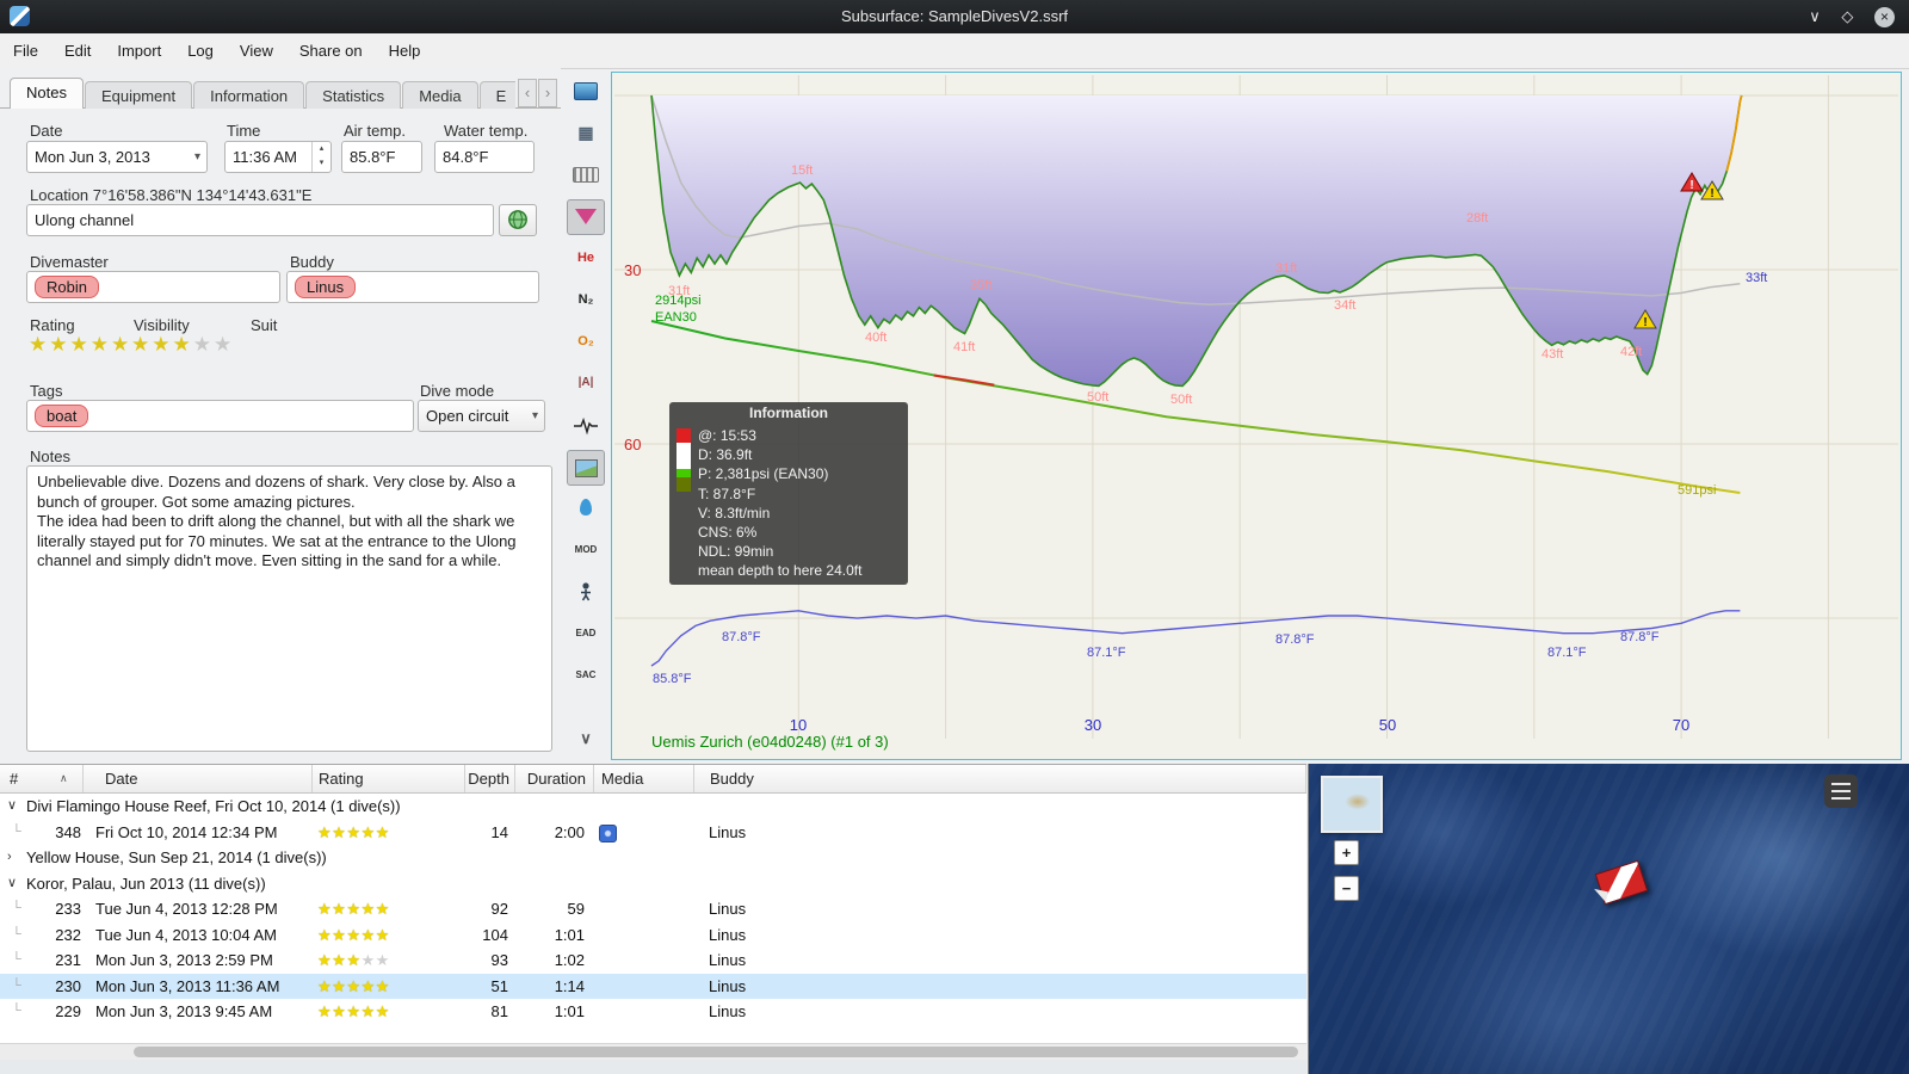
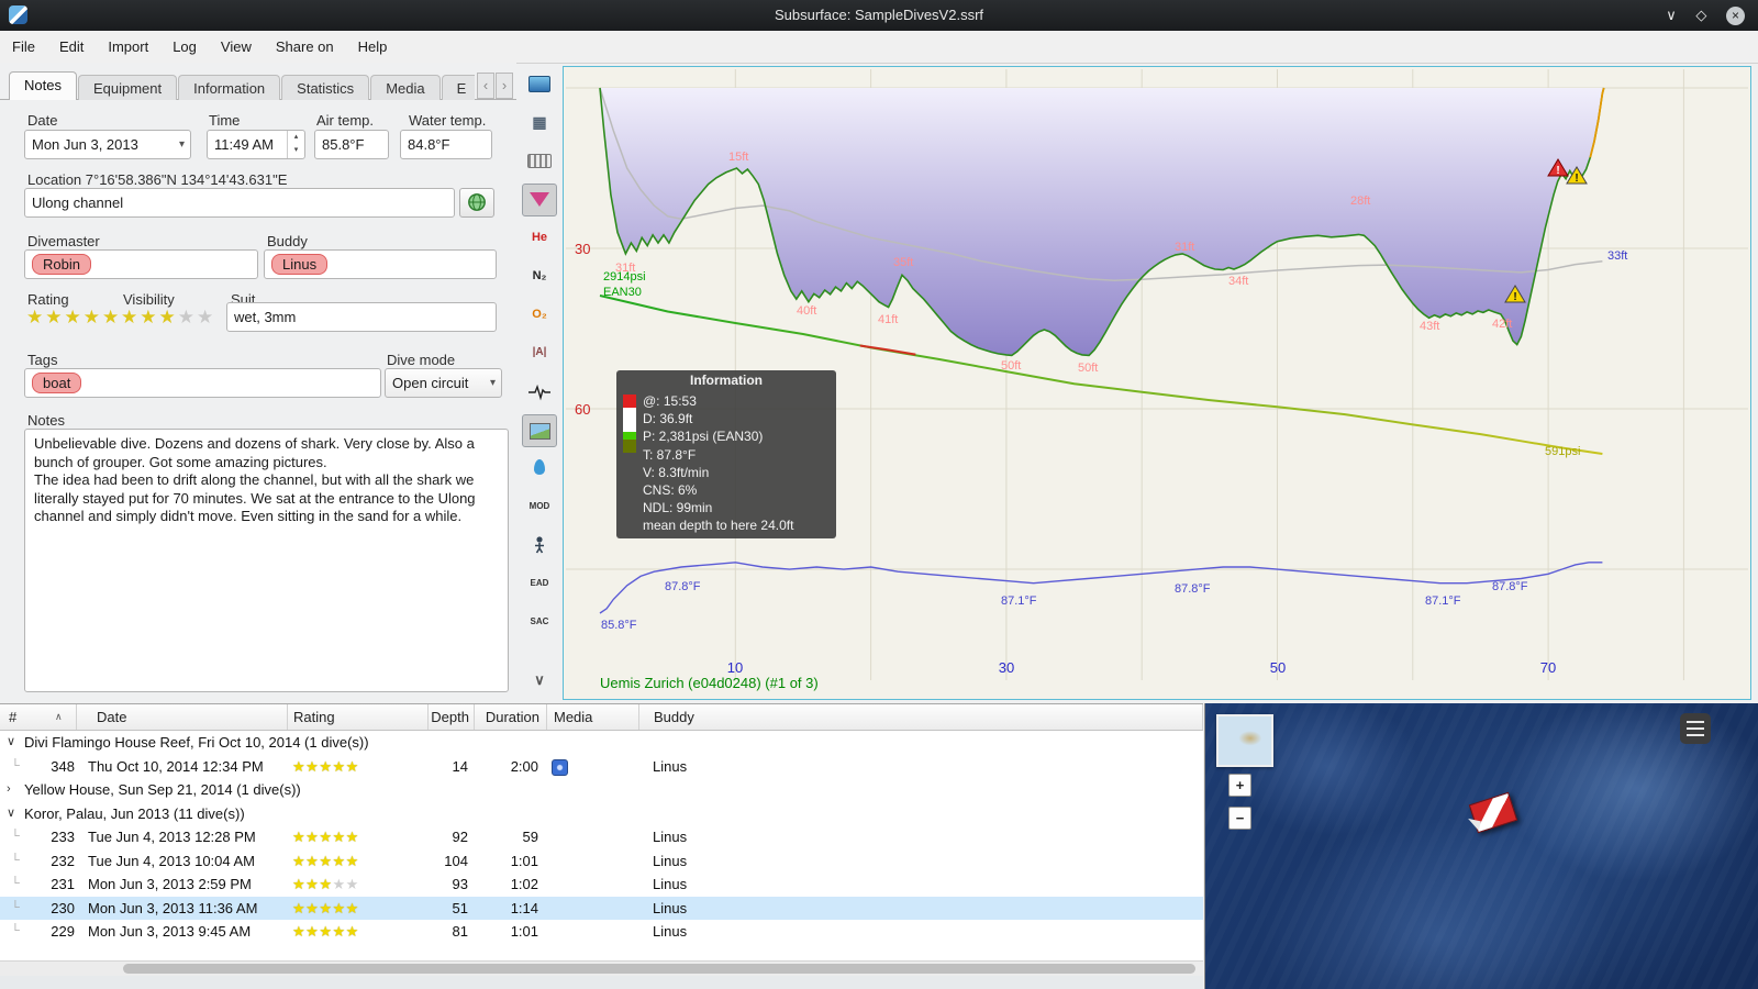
  Subsurface: SampleDivesV2.ssrf
  ∨ ◇ ×
  File Edit Import Log View Share on Help
  Notes Equipment Information Statistics Media E
  ‹
  ›
  Date
  Time
  Air temp.
  Water temp.
  Mon Jun 3, 2013
  ▾
- 11:36 AM
+ 11:49 AM
  85.8°F
  84.8°F
  Location 7°16'58.386"N 134°14'43.631"E
  Ulong channel
  Divemaster
  Buddy
  Robin
  Linus
  Rating
  Visibility
  Suit
  ★★★★★
  ★★★★★
+ wet, 3mm
  Tags
  Dive mode
  boat
  Open circuit
  ▾
  Notes
  Unbelievable dive. Dozens and dozens of shark. Very close by. Also a bunch of grouper. Got some amazing pictures.
  The idea had been to drift along the channel, but with all the shark we literally stayed put for 70 minutes. We sat at the entrance to the Ulong channel and simply didn't move. Even sitting in the sand for a while.
  ▦
  He
  N₂
  O₂
  |A|
  MOD
  EAD
  SAC
  ∨
  31ft
  15ft
  40ft
  41ft
  35ft
  50ft
  50ft
  31ft
  34ft
  28ft
  43ft
  42ft
  33ft
  2914psi
  EAN30
  591psi
  85.8°F
  87.8°F
  87.1°F
  87.8°F
  87.1°F
  87.8°F
  30
  60
  10
  30
  50
  70
  !
  !
  !
  Information
  @: 15:53
  D: 36.9ft
  P: 2,381psi (EAN30)
  T: 87.8°F
  V: 8.3ft/min
  CNS: 6%
  NDL: 99min
  mean depth to here 24.0ft
  Uemis Zurich (e04d0248) (#1 of 3)
  #
  ∧
  Date
  Rating
  Depth
  Duration
  Media
  Buddy
  ∨
  Divi Flamingo House Reef, Fri Oct 10, 2014 (1 dive(s))
  └
  348
- Fri Oct 10, 2014 12:34 PM
+ Thu Oct 10, 2014 12:34 PM
  ★★★★★
  14
  2:00
  Linus
  ›
  Yellow House, Sun Sep 21, 2014 (1 dive(s))
  ∨
  Koror, Palau, Jun 2013 (11 dive(s))
  └
  233
  Tue Jun 4, 2013 12:28 PM
  ★★★★★
  92
  59
  Linus
  └
  232
  Tue Jun 4, 2013 10:04 AM
  ★★★★★
  104
  1:01
  Linus
  └
  231
  Mon Jun 3, 2013 2:59 PM
  ★★★★★
  93
  1:02
  Linus
  └
  230
  Mon Jun 3, 2013 11:36 AM
  ★★★★★
  51
  1:14
  Linus
  └
  229
  Mon Jun 3, 2013 9:45 AM
  ★★★★★
  81
  1:01
  Linus
  +
  −
